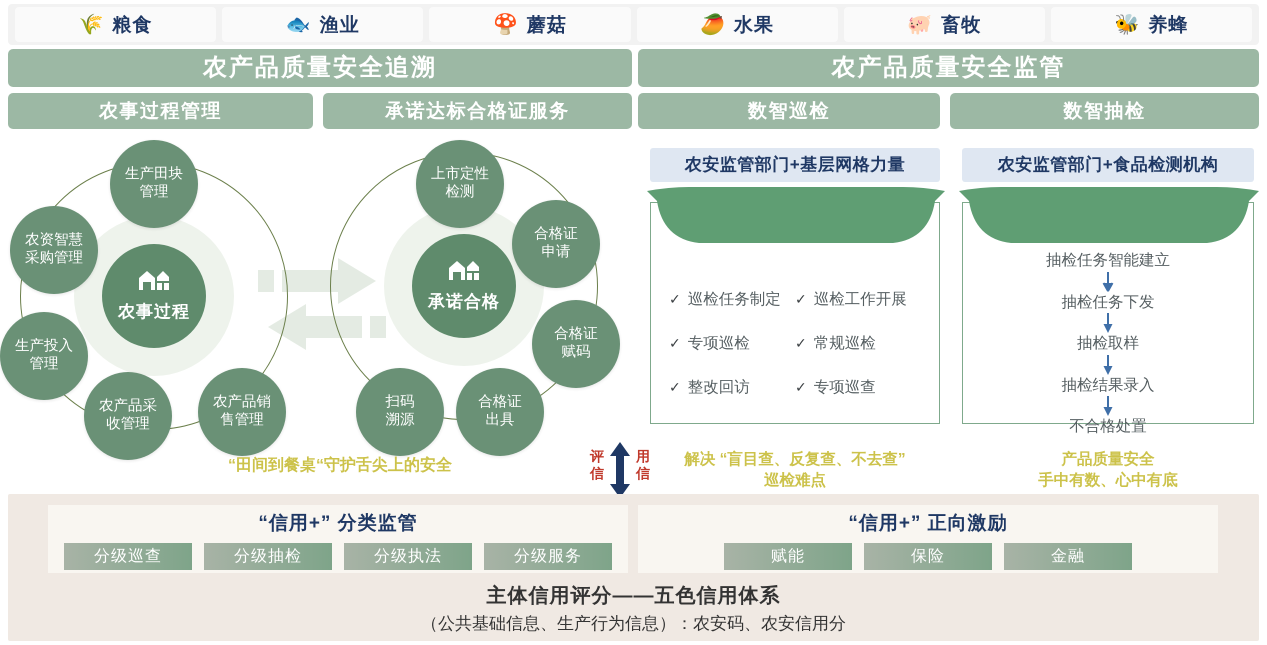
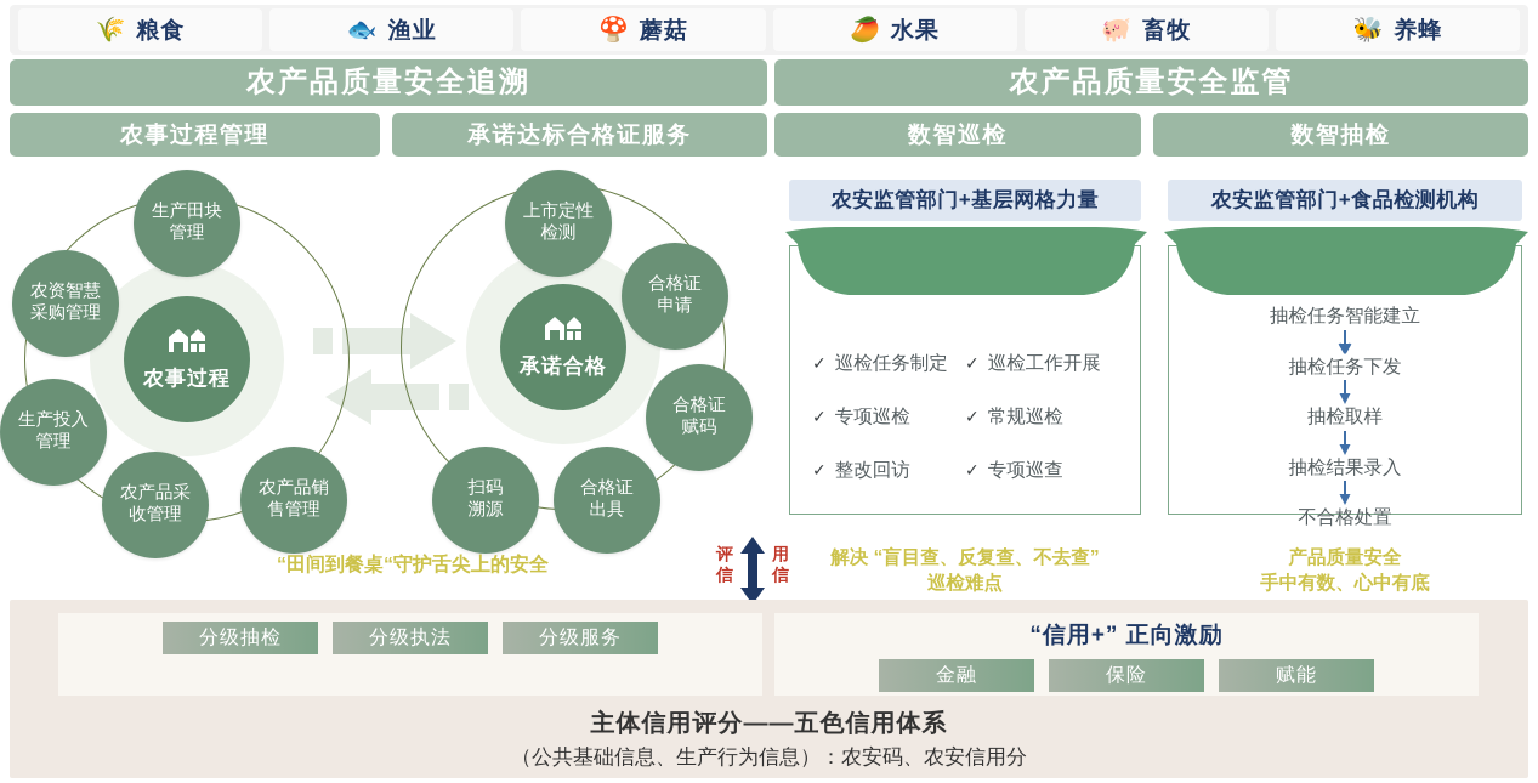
  🌾
  粮食
  🐟
  渔业
  🍄
  蘑菇
  🥭
  水果
  🐖
  畜牧
  🐝
  养蜂
  农产品质量安全追溯
  农产品质量安全监管
  农事过程管理
  承诺达标合格证服务
  数智巡检
  数智抽检
  农事过程
  生产田块
  管理
  农资智慧
  采购管理
  生产投入
  管理
  农产品采
  收管理
  农产品销
  售管理
  承诺合格
  上市定性
  检测
  合格证
  申请
  合格证
  赋码
  合格证
  出具
  扫码
  溯源
  农安监管部门+基层网格力量
  ✓
  巡检任务制定
  ✓
  巡检工作开展
  ✓
  专项巡检
  ✓
  常规巡检
  ✓
  整改回访
  ✓
  专项巡查
  农安监管部门+食品检测机构
  抽检任务智能建立
  抽检任务下发
  抽检取样
  抽检结果录入
  不合格处置
  “田间到餐桌“守护舌尖上的安全
  解决 “盲目查、反复查、不去查”
  巡检难点
  产品质量安全
  手中有数、心中有底
  评
  信
  用
  信
- “信用+” 分类监管
- 分级巡查
  分级抽检
  分级执法
  分级服务
  “信用+” 正向激励
- 赋能
+ 金融
  保险
- 金融
+ 赋能
  主体信用评分——五色信用体系
  （公共基础信息、生产行为信息）：农安码、农安信用分
